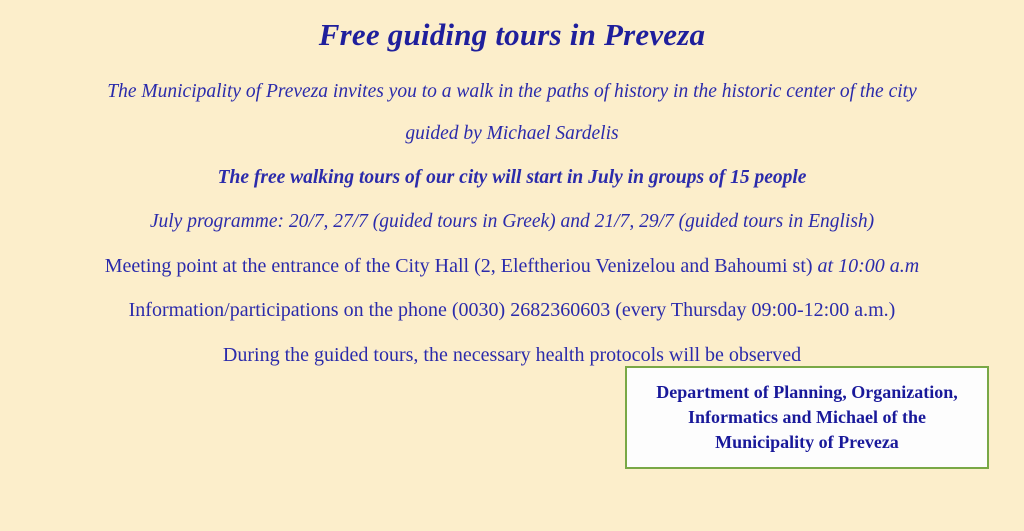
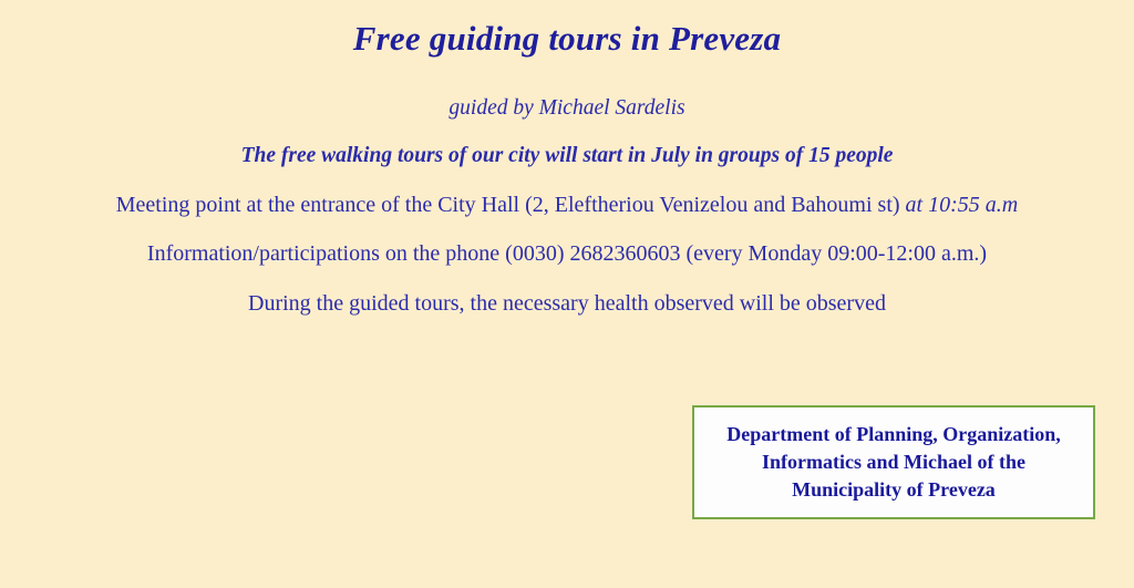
  Free guiding tours in Preveza
- The Municipality of Preveza invites you to a walk in the paths of history in the historic center of the city
  guided by Michael Sardelis
  The free walking tours of our city will start in July in groups of 15 people
- July programme: 20/7, 27/7 (guided tours in Greek) and 21/7, 29/7 (guided tours in English)
- Meeting point at the entrance of the City Hall (2, Eleftheriou Venizelou and Bahoumi st) at 10:00 a.m
+ Meeting point at the entrance of the City Hall (2, Eleftheriou Venizelou and Bahoumi st) at 10:55 a.m
- Information/participations on the phone (0030) 2682360603 (every Thursday 09:00-12:00 a.m.)
+ Information/participations on the phone (0030) 2682360603 (every Monday 09:00-12:00 a.m.)
- During the guided tours, the necessary health protocols will be observed
+ During the guided tours, the necessary health observed will be observed
  Department of Planning, Organization, Informatics and Michael of the Municipality of Preveza
